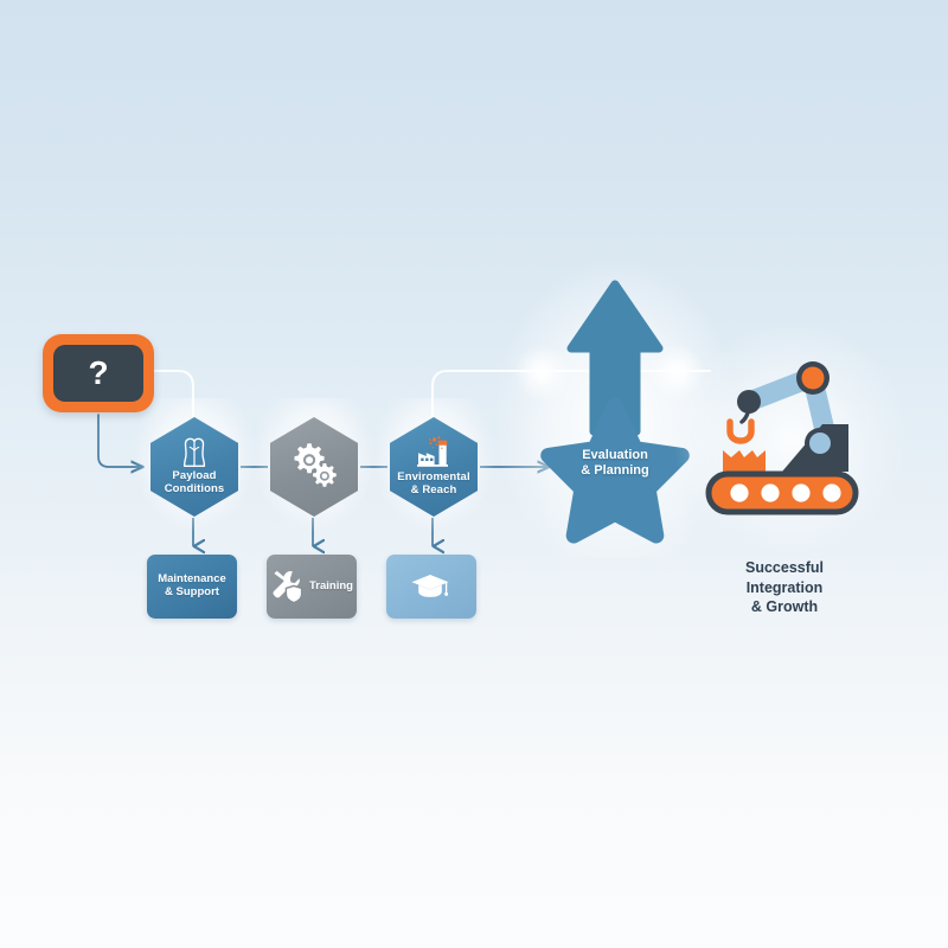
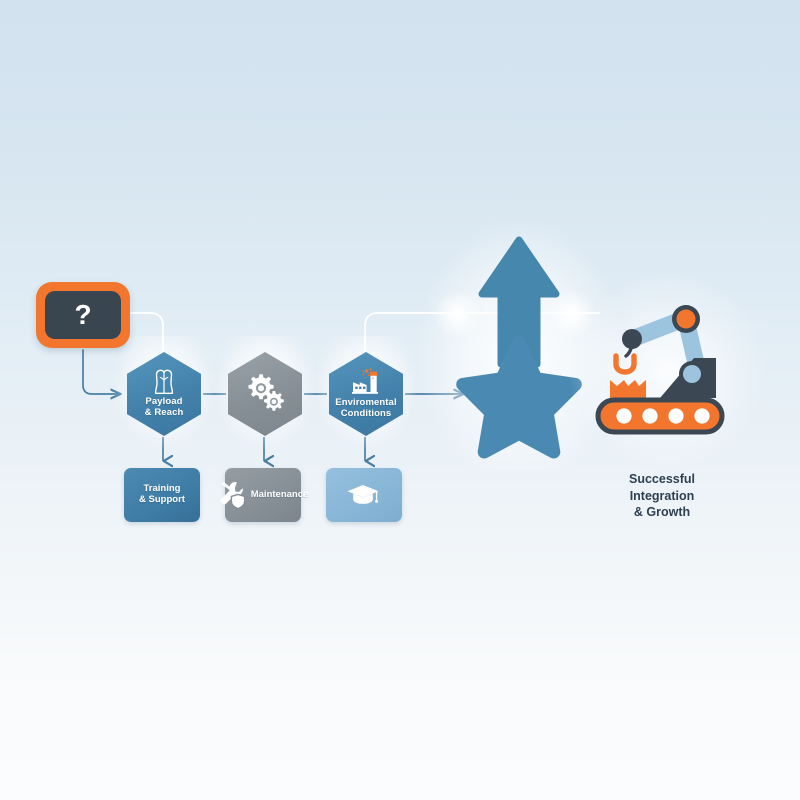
  ?
  Payload
- Conditions
+ & Reach
  Enviromental
- & Reach
+ Conditions
- Maintenance
+ Training
  & Support
- Training
+ Maintenance
- Evaluation
- & Planning
  Successful
  Integration
  & Growth
